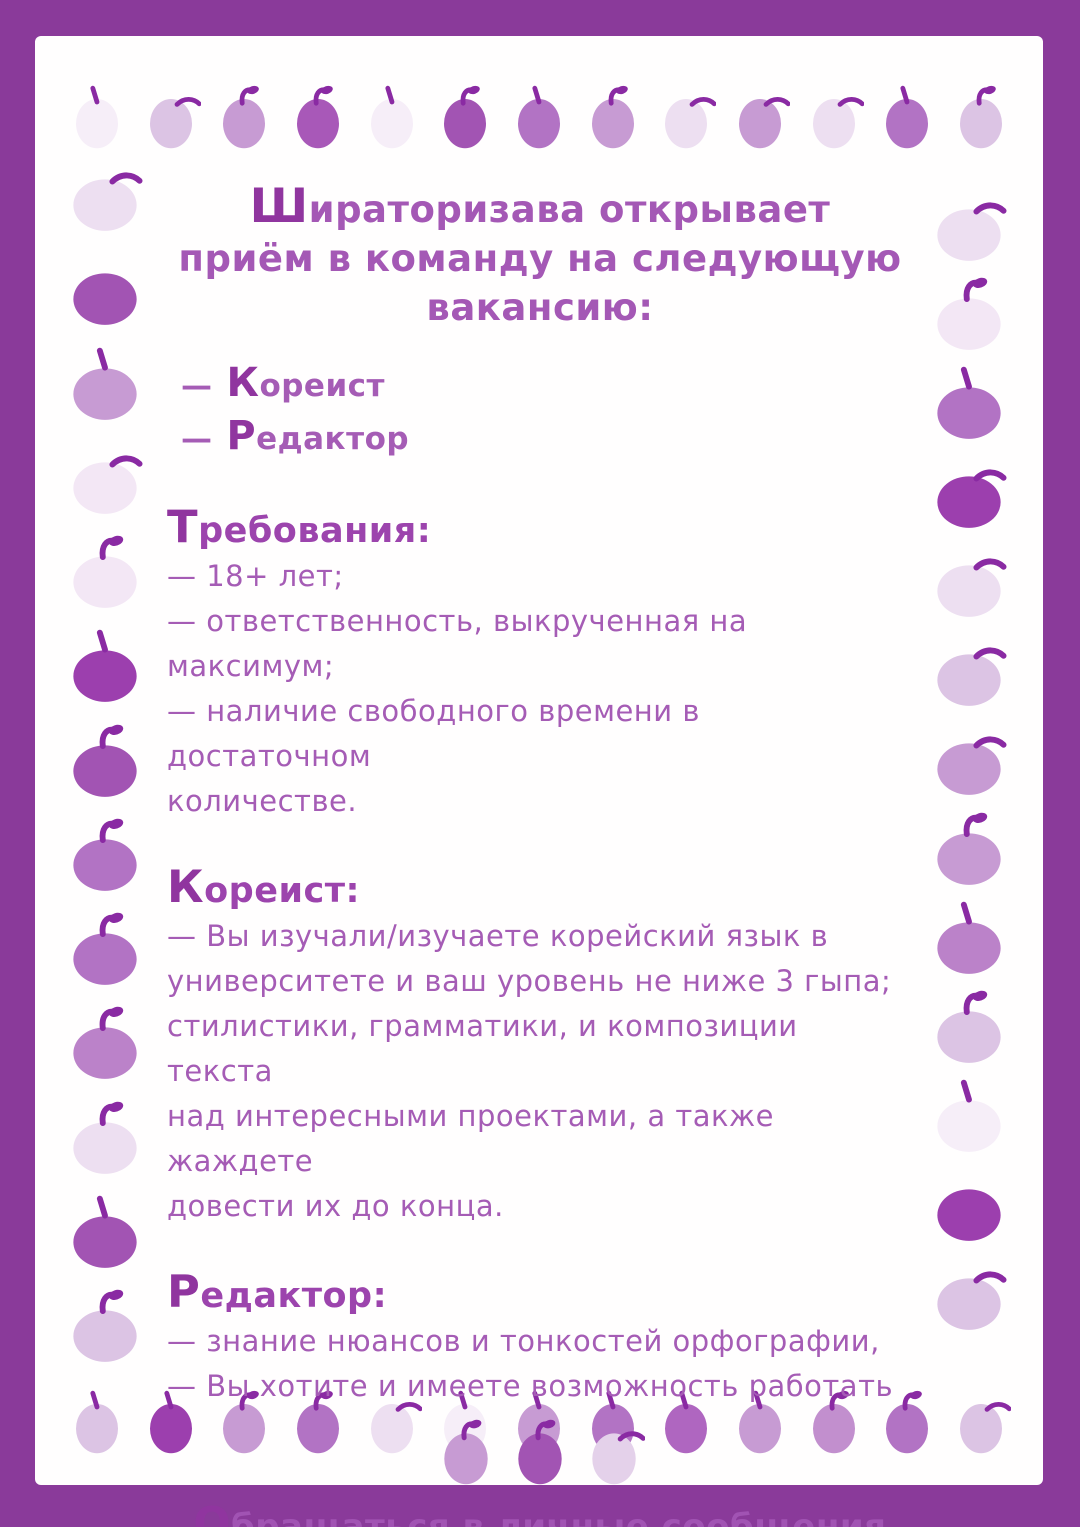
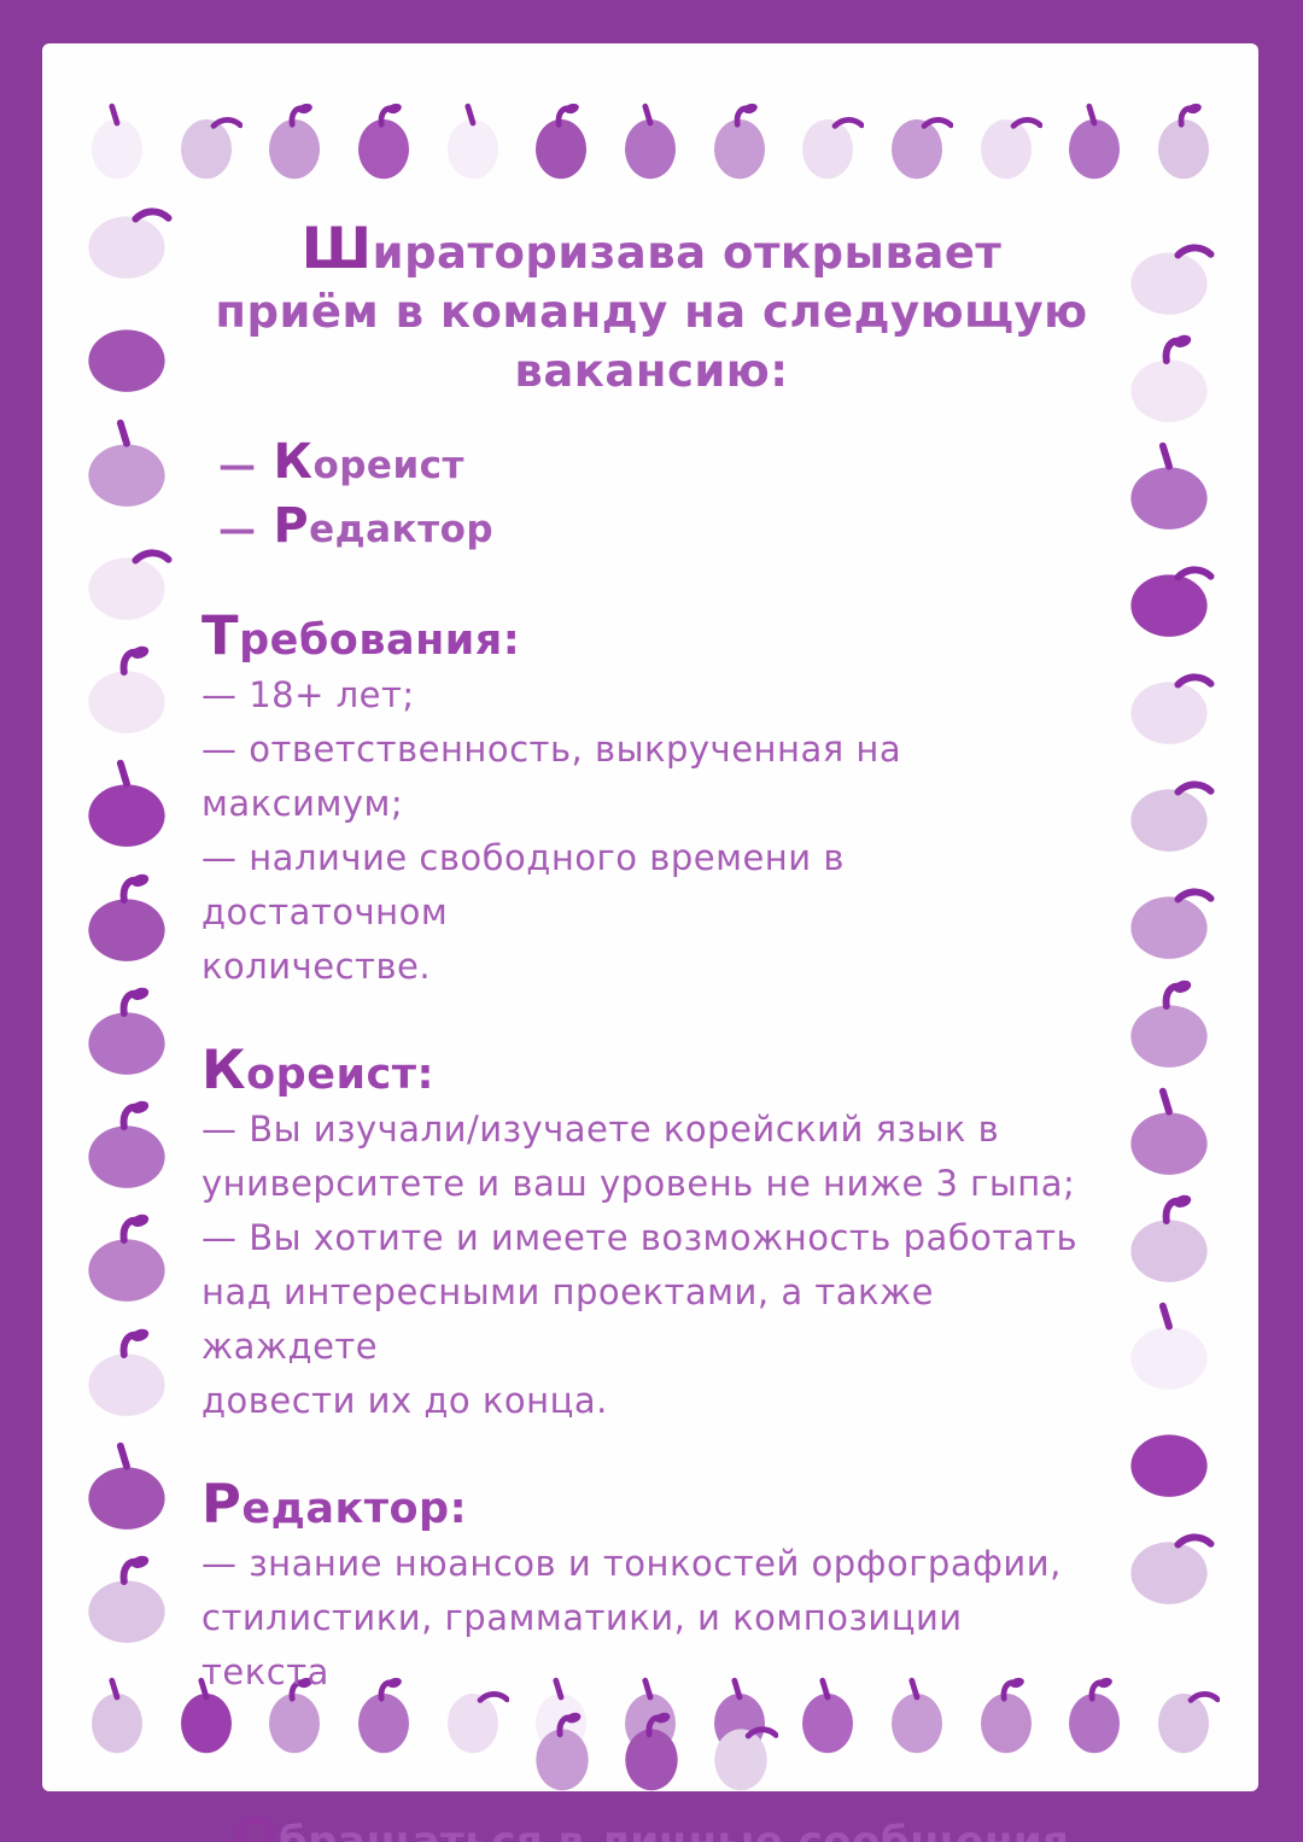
  Шираторизава открывает
  приём в команду на следующую
  вакансию:
  — Кореист
  — Редактор
  Требования:
  — 18+ лет;
  — ответственность, выкрученная на максимум;
  — наличие свободного времени в достаточном
  количестве.
  Кореист:
  — Вы изучали/изучаете корейский язык в
  университете и ваш уровень не ниже 3 гыпа;
- стилистики, грамматики, и композиции текста
+ — Вы хотите и имеете возможность работать
  над интересными проектами, а также жаждете
  довести их до конца.
  Редактор:
  — знание нюансов и тонкостей орфографии,
- — Вы хотите и имеете возможность работать
+ стилистики, грамматики, и композиции текста
